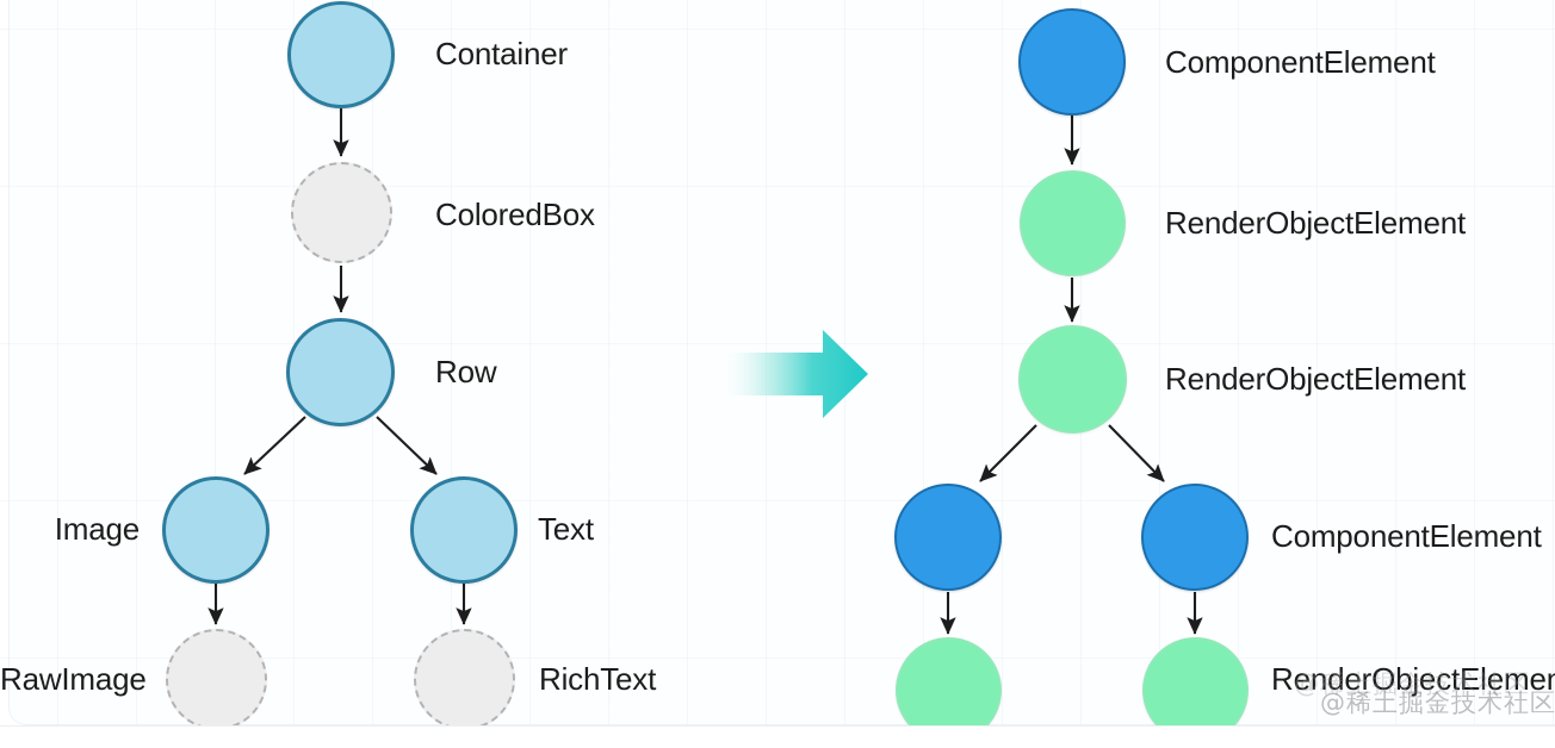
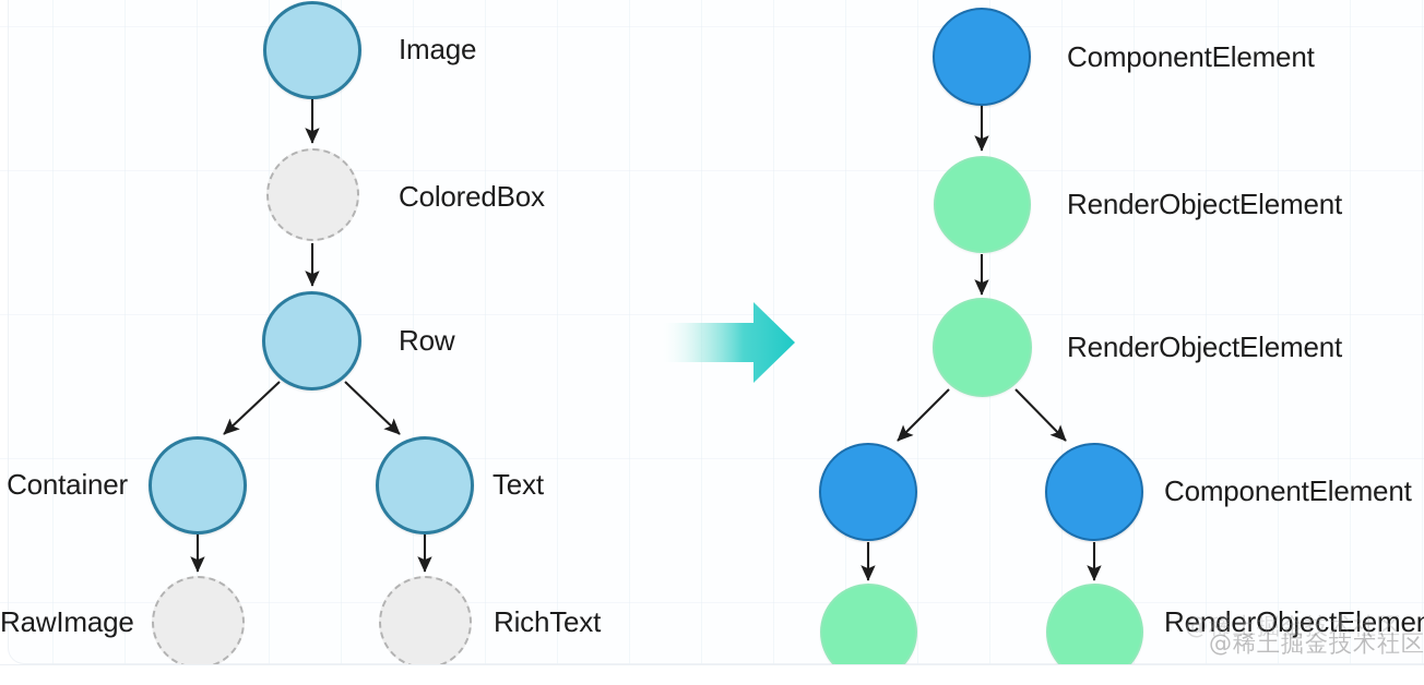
- Container
+ Image
  ColoredBox
  Row
- Image
+ Container
  Text
  RawImage
  RichText
  ComponentElement
  RenderObjectElement
  RenderObjectElement
  ComponentElement
  RenderObjectEleme
  @稀土掘金技术社区
  @稀土掘金技术社区
